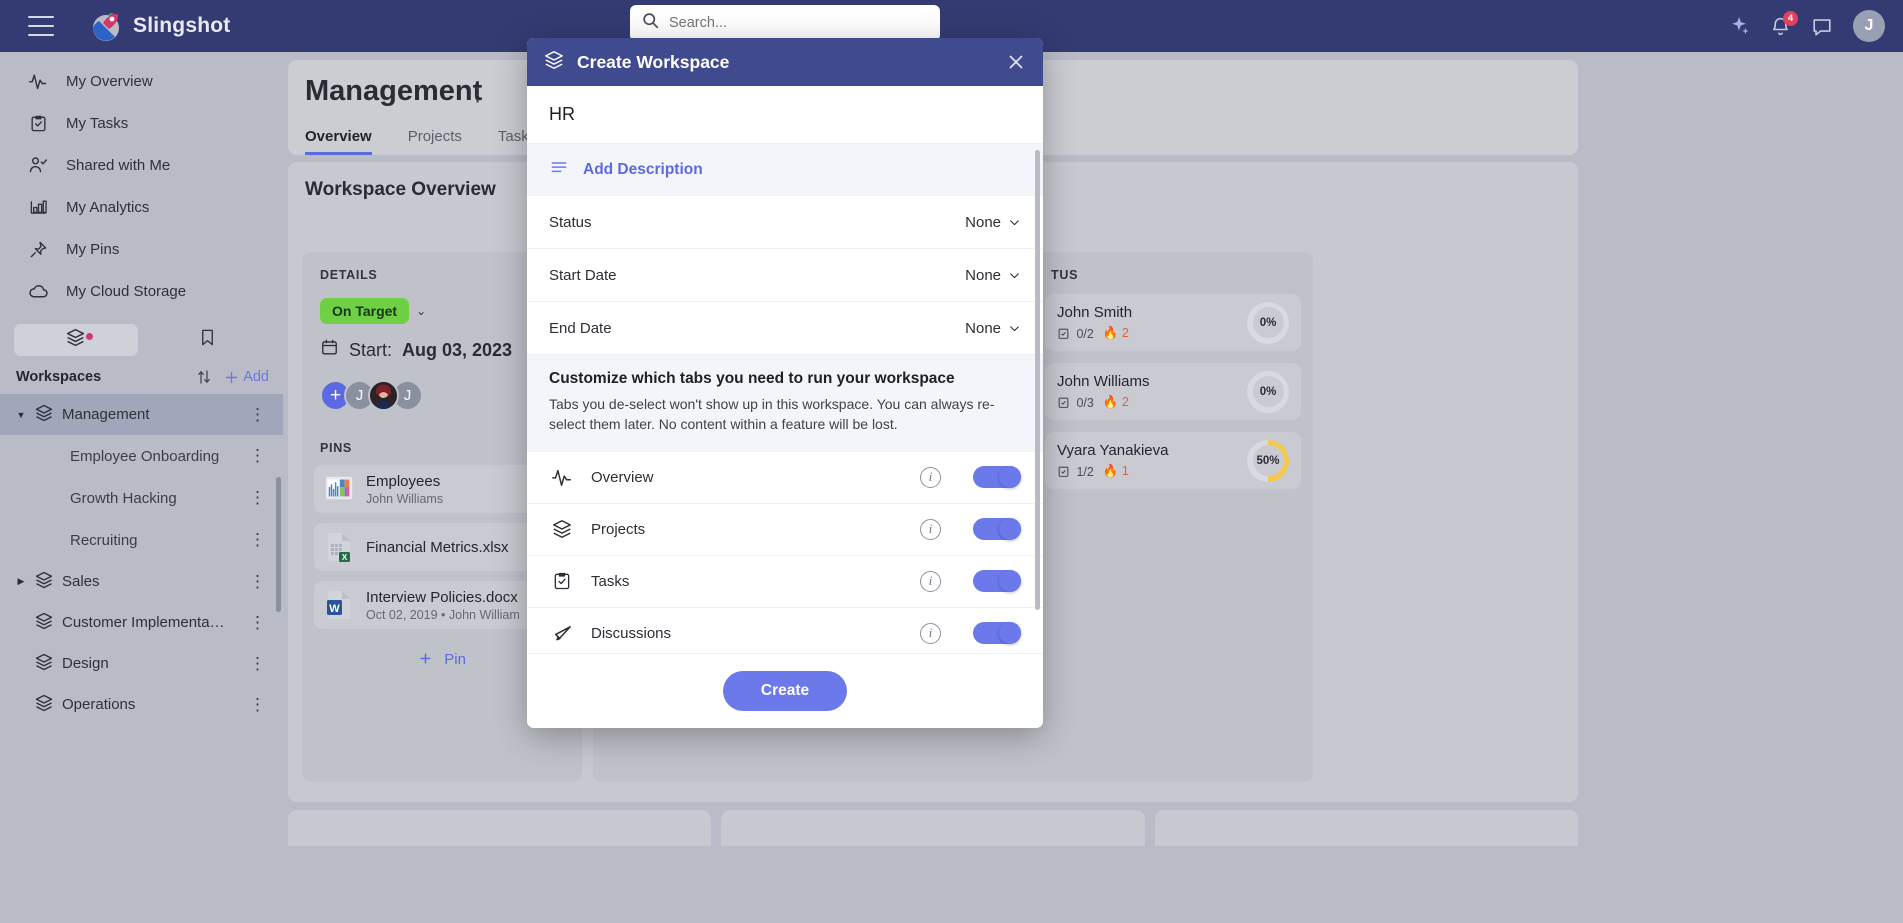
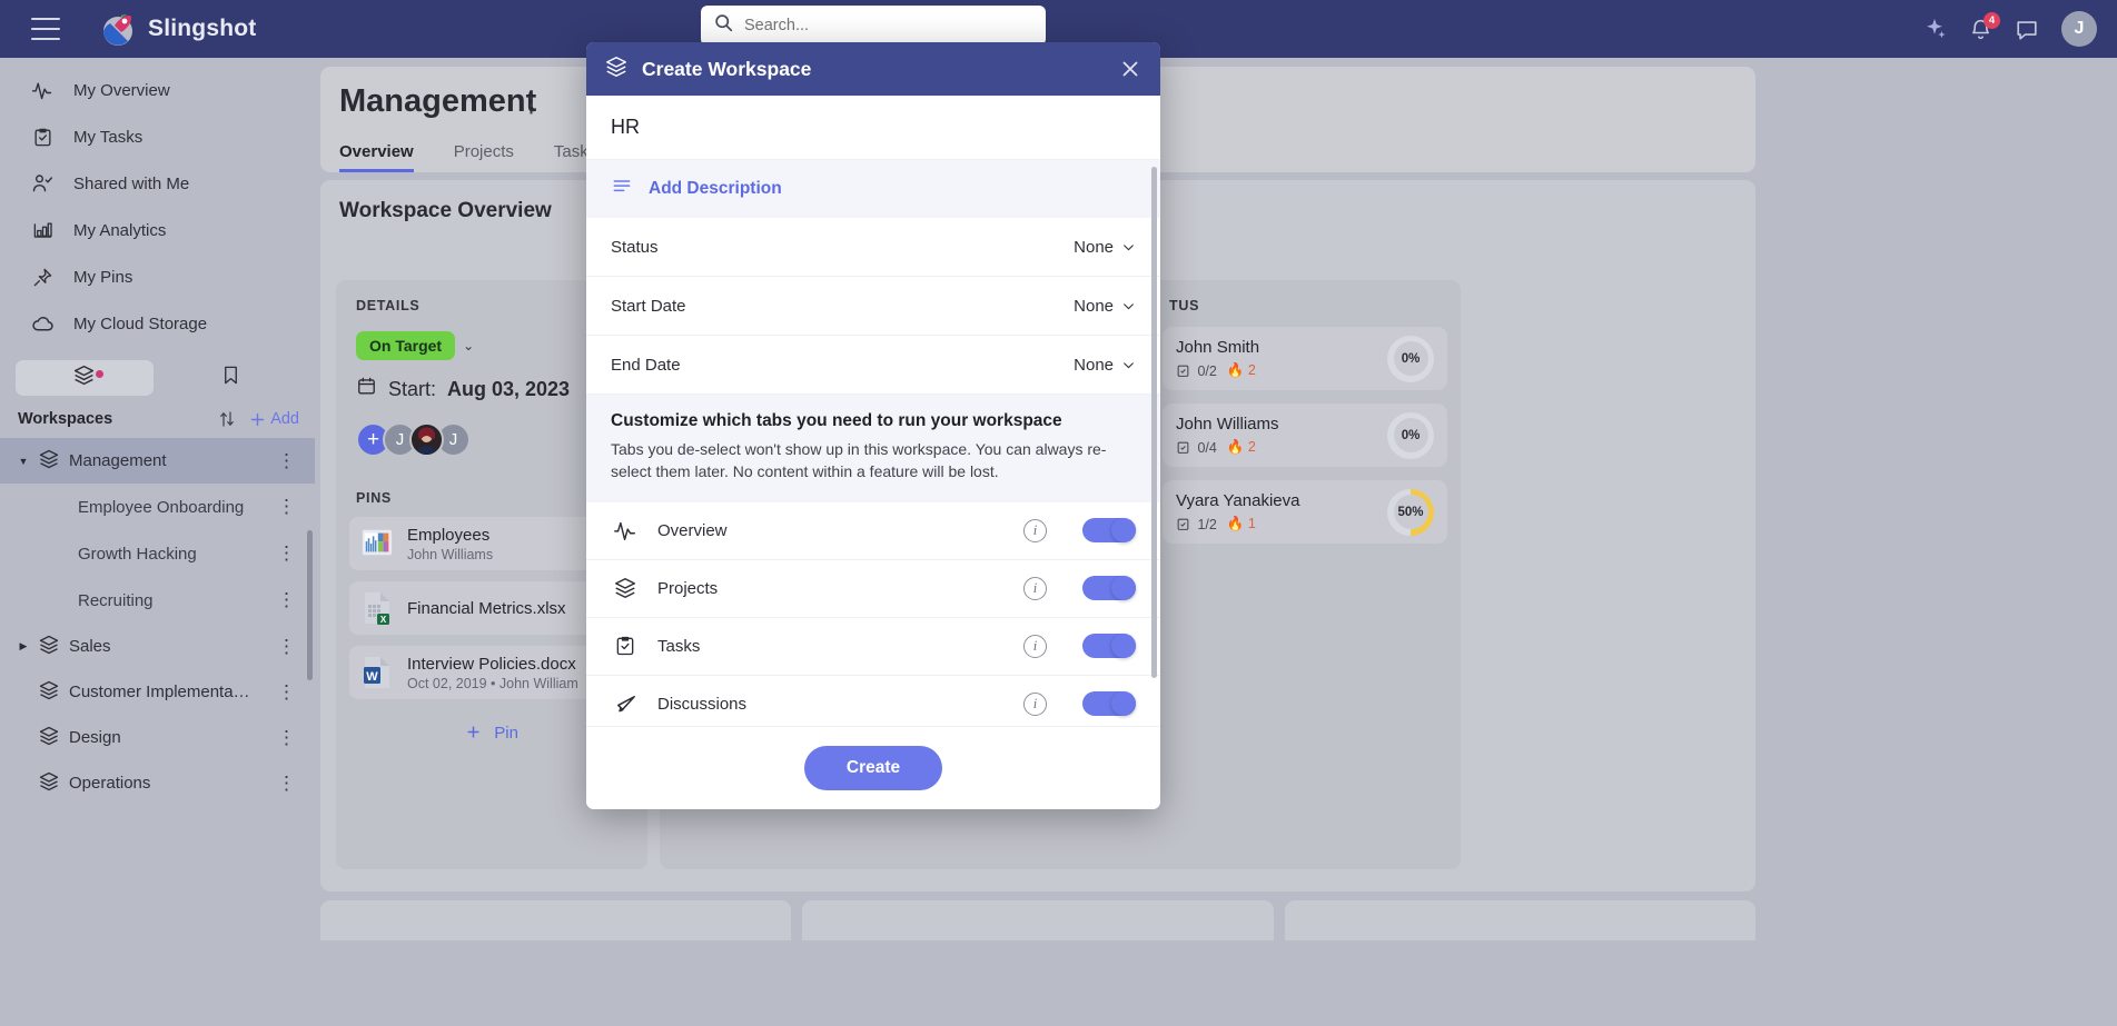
  Slingshot
  Search...
  4
  J
  My Overview
  My Tasks
  Shared with Me
  My Analytics
  My Pins
  My Cloud Storage
  Workspaces
  Add
  ▼
  Management
  ⋮
  Employee Onboarding
  ⋮
  Growth Hacking
  ⋮
  Recruiting
  ⋮
  ▶
  Sales
  ⋮
  Customer Implementa…
  ⋮
  Design
  ⋮
  Operations
  ⋮
  Management
  ⋮
  Overview
  Projects
  Task
  Workspace Overview
  DETAILS
  On Target
  ⌄
  Start:
  Aug 03, 2023
  +
  J
  J
  PINS
  Employees
  John Williams
  X
  Financial Metrics.xlsx
  W
  Interview Policies.docx
  Oct 02, 2019 • John William
  Pin
  TUS
  John Smith
  0/2
  🔥 2
  0%
  John Williams
- 0/3
+ 0/4
  🔥 2
  0%
  Vyara Yanakieva
  1/2
  🔥 1
  50%
  Create Workspace
  HR
  Add Description
  Status
  None
  Start Date
  None
  End Date
  None
  Customize which tabs you need to run your workspace
  Tabs you de-select won't show up in this workspace. You can always re-select them later. No content within a feature will be lost.
  Overview
  i
  Projects
  i
  Tasks
  i
  Discussions
  i
  Create
